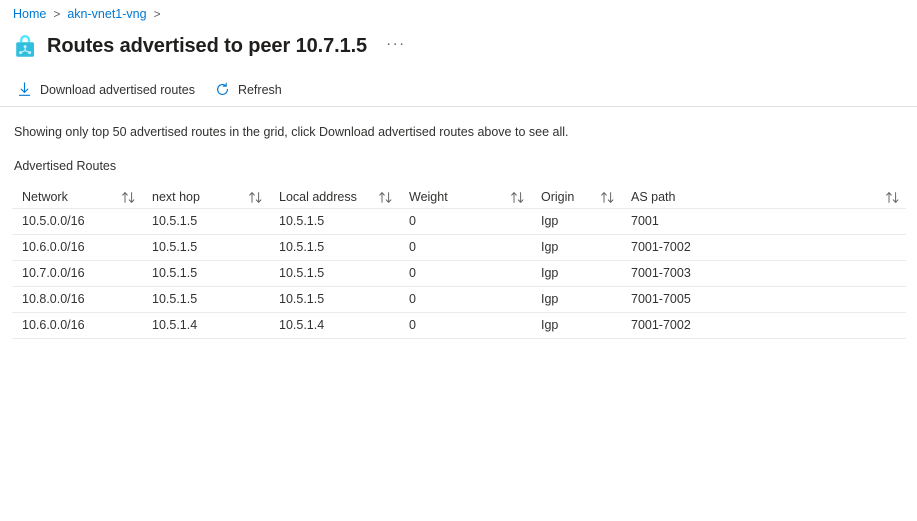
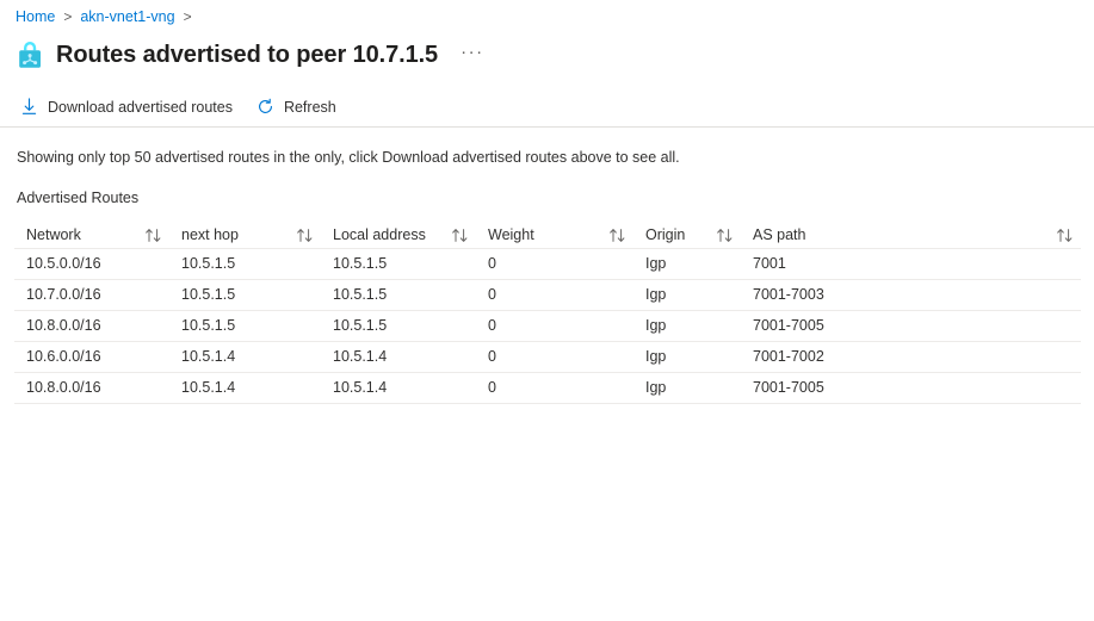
  Home
  >
  akn-vnet1-vng
  >
  Routes advertised to peer 10.7.1.5
  ···
  Download advertised routes
  Refresh
- Showing only top 50 advertised routes in the grid, click Download advertised routes above to see all.
+ Showing only top 50 advertised routes in the only, click Download advertised routes above to see all.
  Advertised Routes
  Network	next hop	Local address	Weight	Origin	AS path
  10.5.0.0/16	10.5.1.5	10.5.1.5	0	Igp	7001
- 10.6.0.0/16	10.5.1.5	10.5.1.5	0	Igp	7001-7002
  10.7.0.0/16	10.5.1.5	10.5.1.5	0	Igp	7001-7003
  10.8.0.0/16	10.5.1.5	10.5.1.5	0	Igp	7001-7005
  10.6.0.0/16	10.5.1.4	10.5.1.4	0	Igp	7001-7002
+ 10.8.0.0/16	10.5.1.4	10.5.1.4	0	Igp	7001-7005
